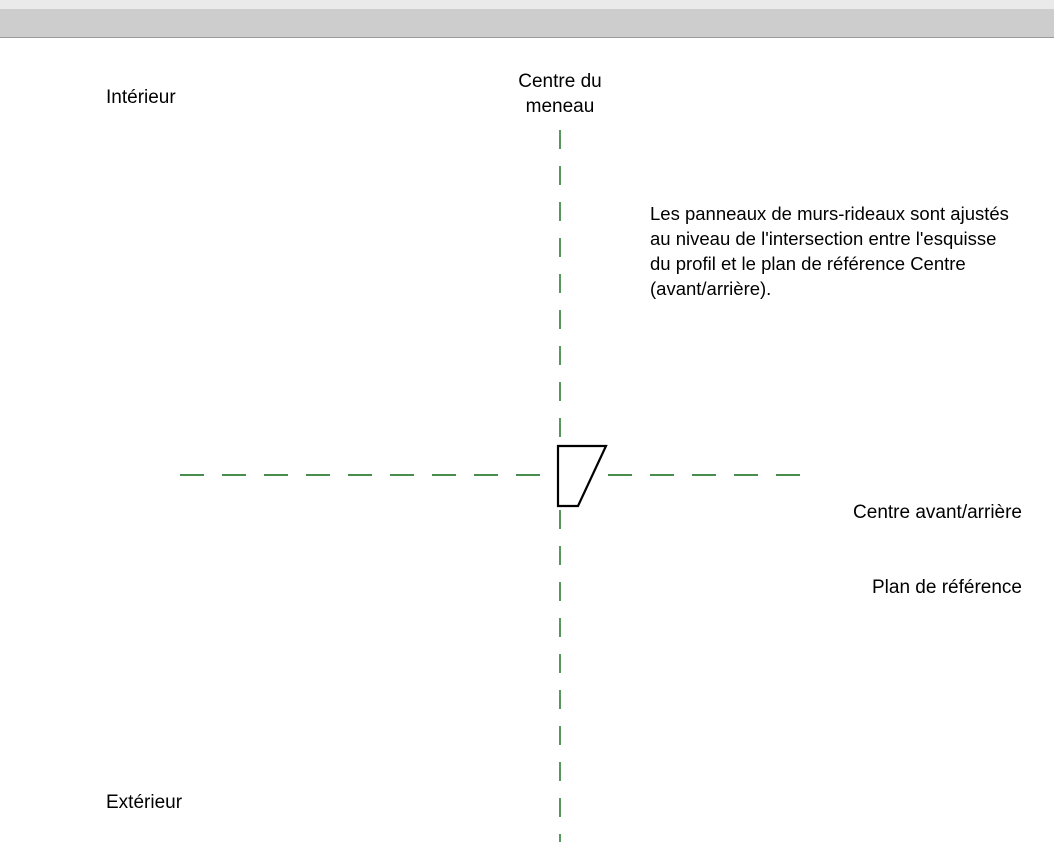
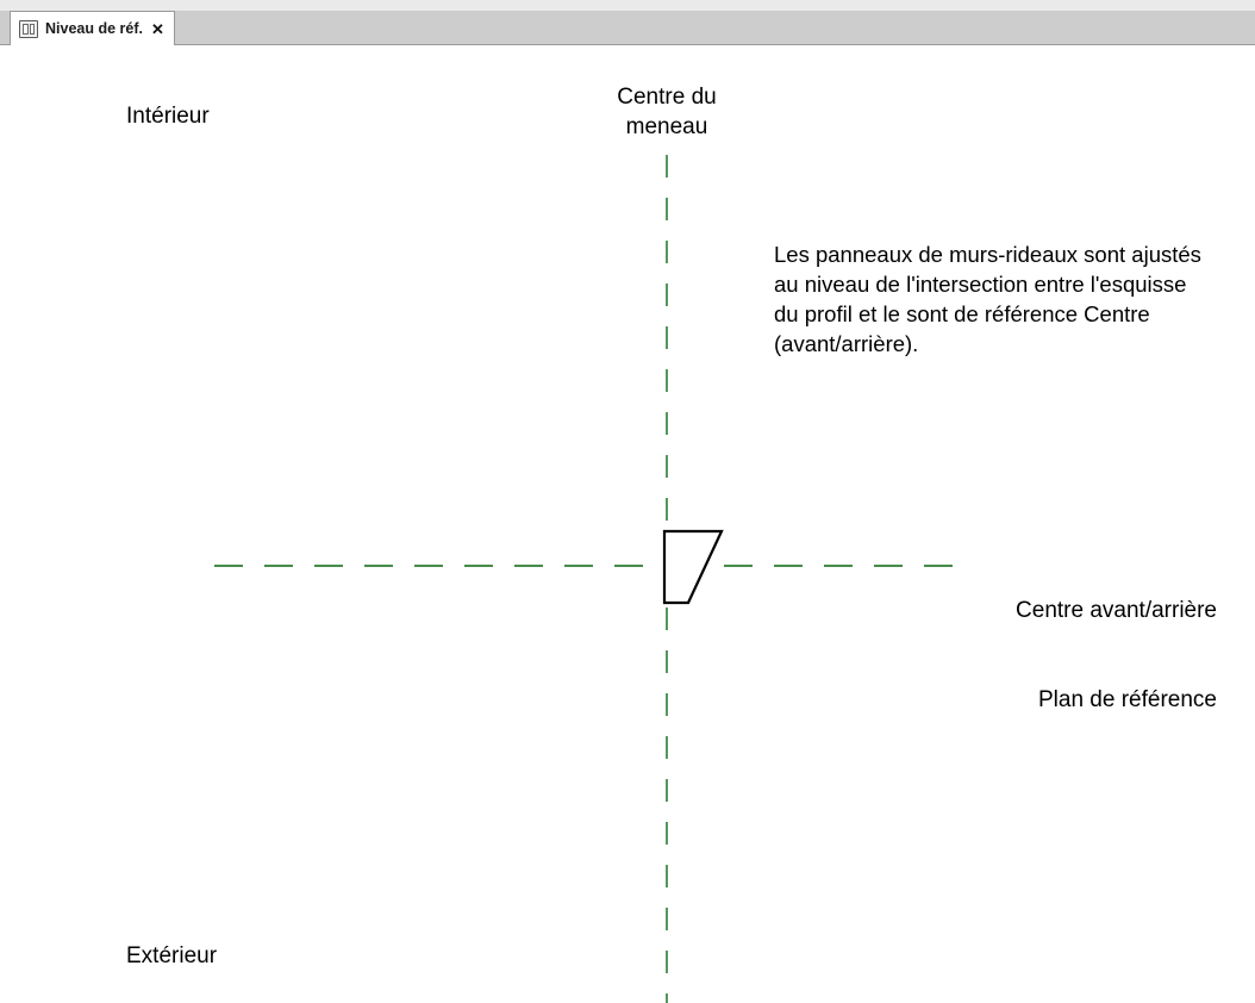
+ Niveau de réf.
+ ✕
  Centre du
  meneau
  Intérieur
  Extérieur
  Centre avant/arrière
  Plan de référence
- Les panneaux de murs-rideaux sont ajustés au niveau de l'intersection entre l'esquisse du profil et le plan de référence Centre (avant/arrière).
+ Les panneaux de murs-rideaux sont ajustés au niveau de l'intersection entre l'esquisse du profil et le sont de référence Centre (avant/arrière).
